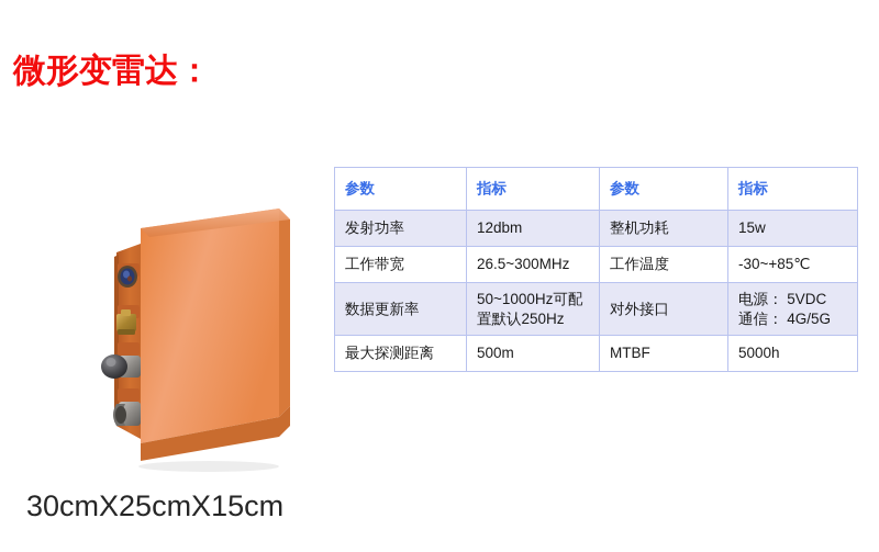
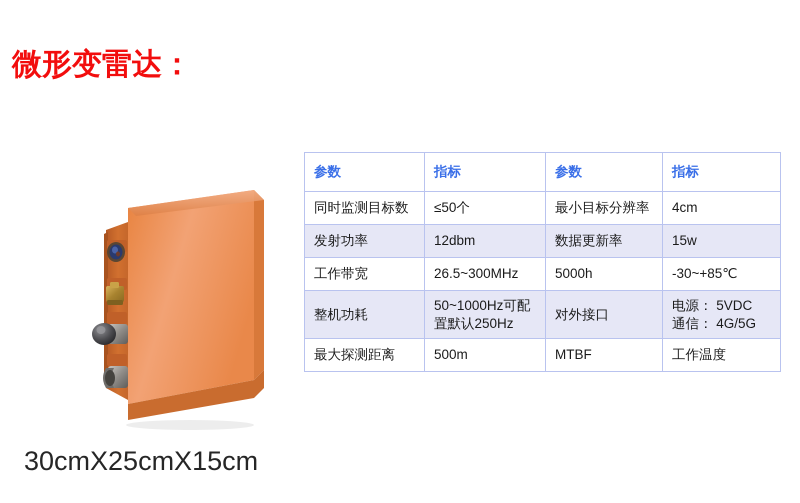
  微形变雷达：
  30cmX25cmX15cm
  参数	指标	参数	指标
+ 同时监测目标数	≤50个	最小目标分辨率	4cm
- 发射功率	12dbm	整机功耗	15w
+ 发射功率	12dbm	数据更新率	15w
- 工作带宽	26.5~300MHz	工作温度	-30~+85℃
+ 工作带宽	26.5~300MHz	5000h	-30~+85℃
- 数据更新率	50~1000Hz可配 置默认250Hz	对外接口	电源： 5VDC 通信： 4G/5G
+ 整机功耗	50~1000Hz可配 置默认250Hz	对外接口	电源： 5VDC 通信： 4G/5G
- 最大探测距离	500m	MTBF	5000h
+ 最大探测距离	500m	MTBF	工作温度
